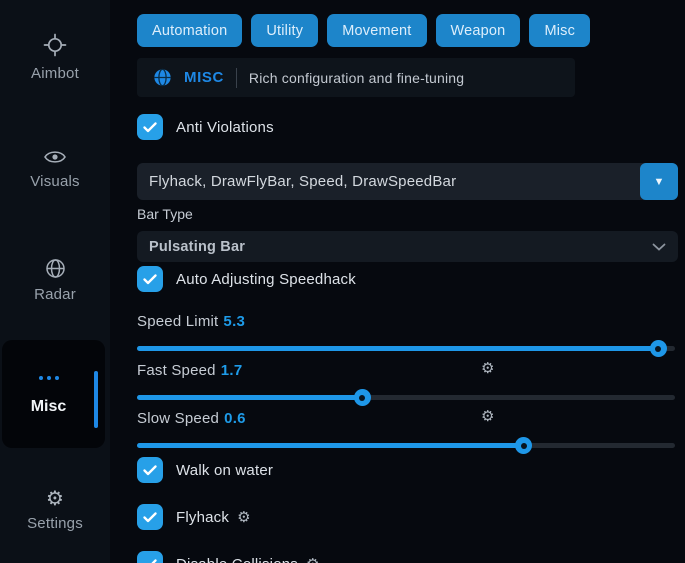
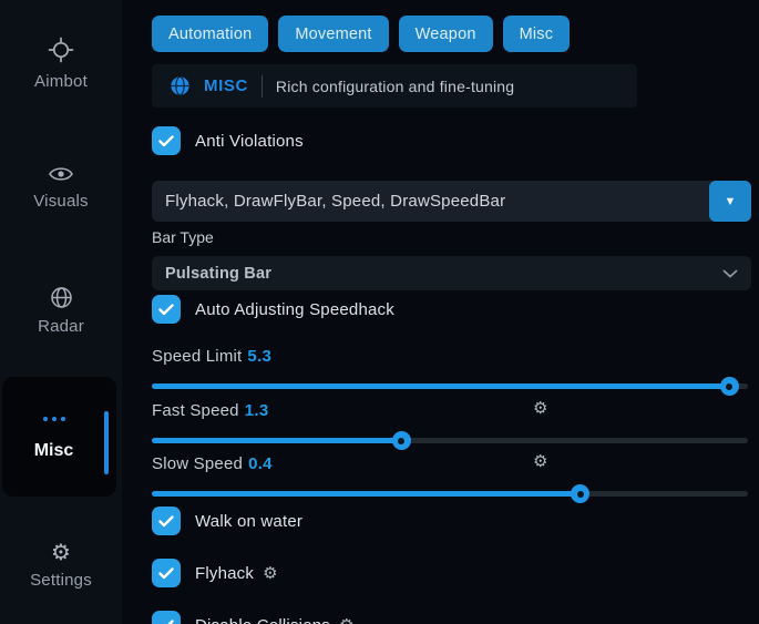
  Aimbot
  Visuals
  Radar
  Misc
  ⚙
  Settings
  Automation
- Utility
  Movement
  Weapon
  Misc
  MISC
  Rich configuration and fine-tuning
  Anti Violations
  Flyhack, DrawFlyBar, Speed, DrawSpeedBar
  ▼
  Bar Type
  Pulsating Bar
  Auto Adjusting Speedhack
  Speed Limit 5.3
- Fast Speed 1.7
+ Fast Speed 1.3
  ⚙
- Slow Speed 0.6
+ Slow Speed 0.4
  ⚙
  Walk on water
  Flyhack
  ⚙
